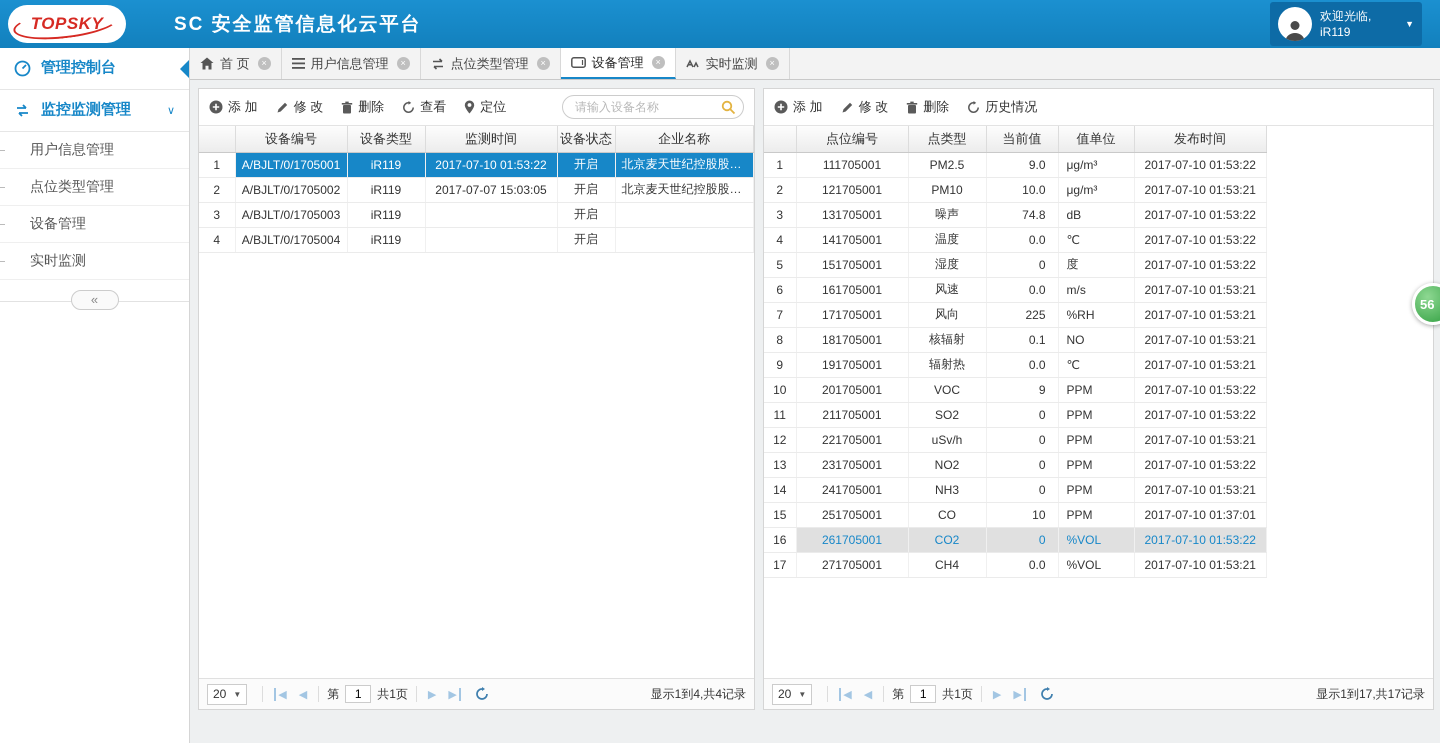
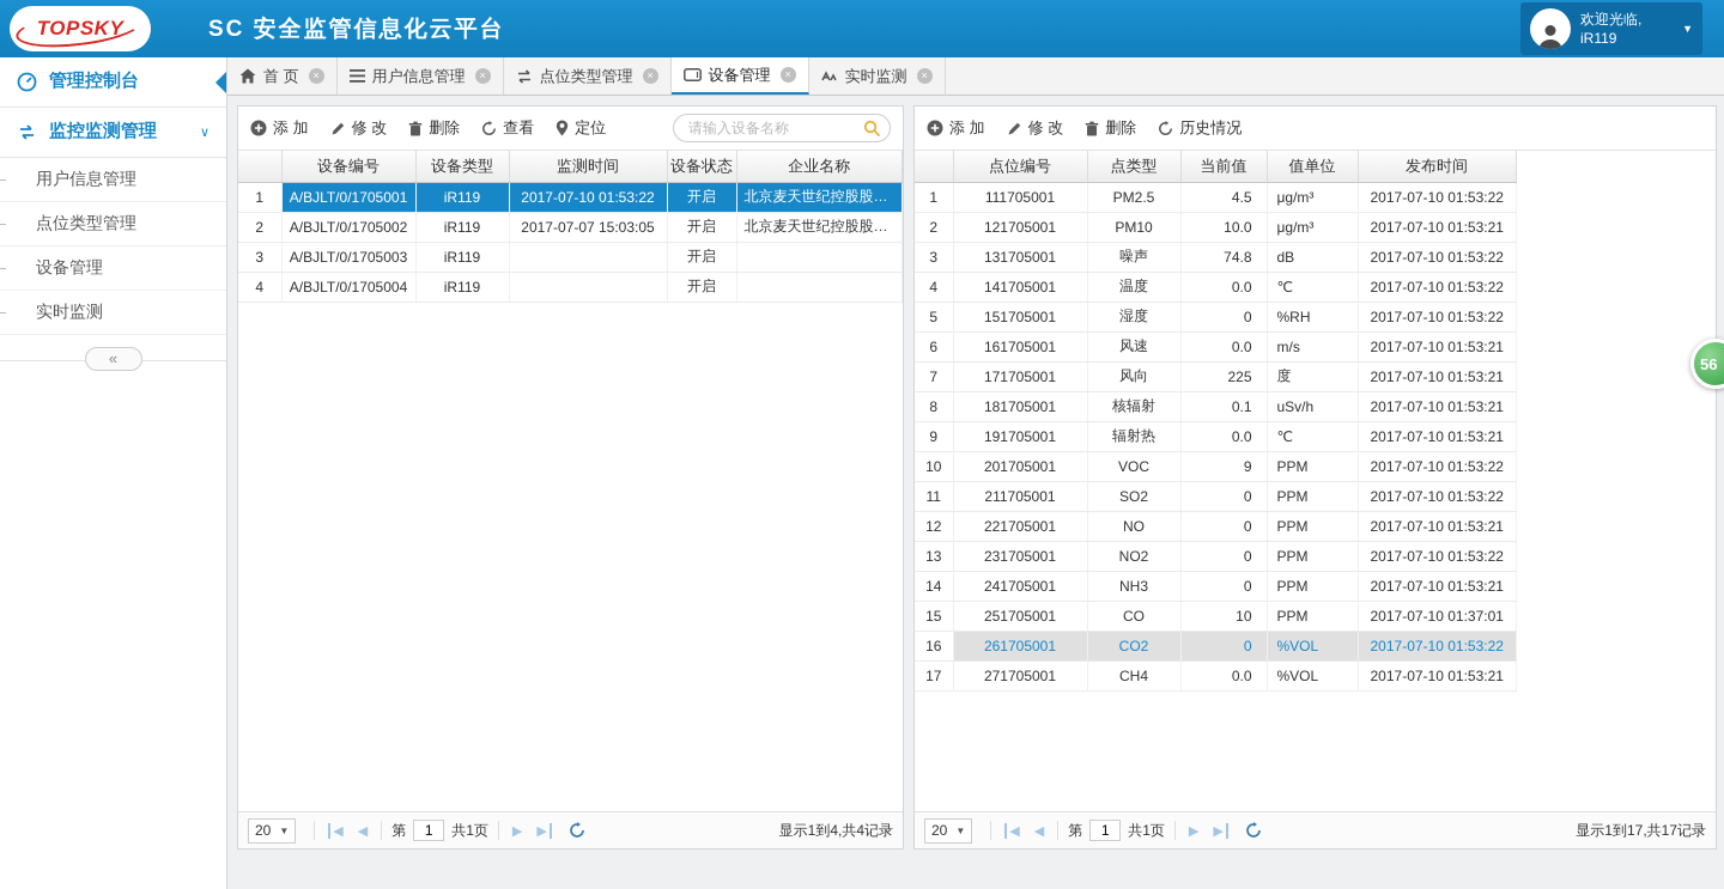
  TOPSKY
  SC 安全监管信息化云平台
  欢迎光临,
  iR119
  ▼
  管理控制台
  监控监测管理
  ∨
  用户信息管理
  点位类型管理
  设备管理
  实时监测
  «
  首 页
  ×
  用户信息管理
  ×
  点位类型管理
  ×
  设备管理
  ×
  实时监测
  ×
  添 加
  修 改
  删除
  查看
  定位
  请输入设备名称
  	设备编号	设备类型	监测时间	设备状态	企业名称
  1	A/BJLT/0/1705001	iR119	2017-07-10 01:53:22	开启	北京麦天世纪控股股份有
  2	A/BJLT/0/1705002	iR119	2017-07-07 15:03:05	开启	北京麦天世纪控股股份有
  3	A/BJLT/0/1705003	iR119		开启
  4	A/BJLT/0/1705004	iR119		开启
  20
  ▼
  ◀
  ◀
  第
  1
  共1页
  ▶
  ▶
  显示1到4,共4记录
  添 加
  修 改
  删除
  历史情况
  	点位编号	点类型	当前值	值单位	发布时间
- 1	111705001	PM2.5	9.0	μg/m³	2017-07-10 01:53:22
+ 1	111705001	PM2.5	4.5	μg/m³	2017-07-10 01:53:22
  2	121705001	PM10	10.0	μg/m³	2017-07-10 01:53:21
  3	131705001	噪声	74.8	dB	2017-07-10 01:53:22
  4	141705001	温度	0.0	℃	2017-07-10 01:53:22
- 5	151705001	湿度	0	度	2017-07-10 01:53:22
+ 5	151705001	湿度	0	%RH	2017-07-10 01:53:22
  6	161705001	风速	0.0	m/s	2017-07-10 01:53:21
- 7	171705001	风向	225	%RH	2017-07-10 01:53:21
+ 7	171705001	风向	225	度	2017-07-10 01:53:21
- 8	181705001	核辐射	0.1	NO	2017-07-10 01:53:21
+ 8	181705001	核辐射	0.1	uSv/h	2017-07-10 01:53:21
  9	191705001	辐射热	0.0	℃	2017-07-10 01:53:21
  10	201705001	VOC	9	PPM	2017-07-10 01:53:22
  11	211705001	SO2	0	PPM	2017-07-10 01:53:22
- 12	221705001	uSv/h	0	PPM	2017-07-10 01:53:21
+ 12	221705001	NO	0	PPM	2017-07-10 01:53:21
  13	231705001	NO2	0	PPM	2017-07-10 01:53:22
  14	241705001	NH3	0	PPM	2017-07-10 01:53:21
  15	251705001	CO	10	PPM	2017-07-10 01:37:01
  16	261705001	CO2	0	%VOL	2017-07-10 01:53:22
  17	271705001	CH4	0.0	%VOL	2017-07-10 01:53:21
  20
  ▼
  ◀
  ◀
  第
  1
  共1页
  ▶
  ▶
  显示1到17,共17记录
  56
